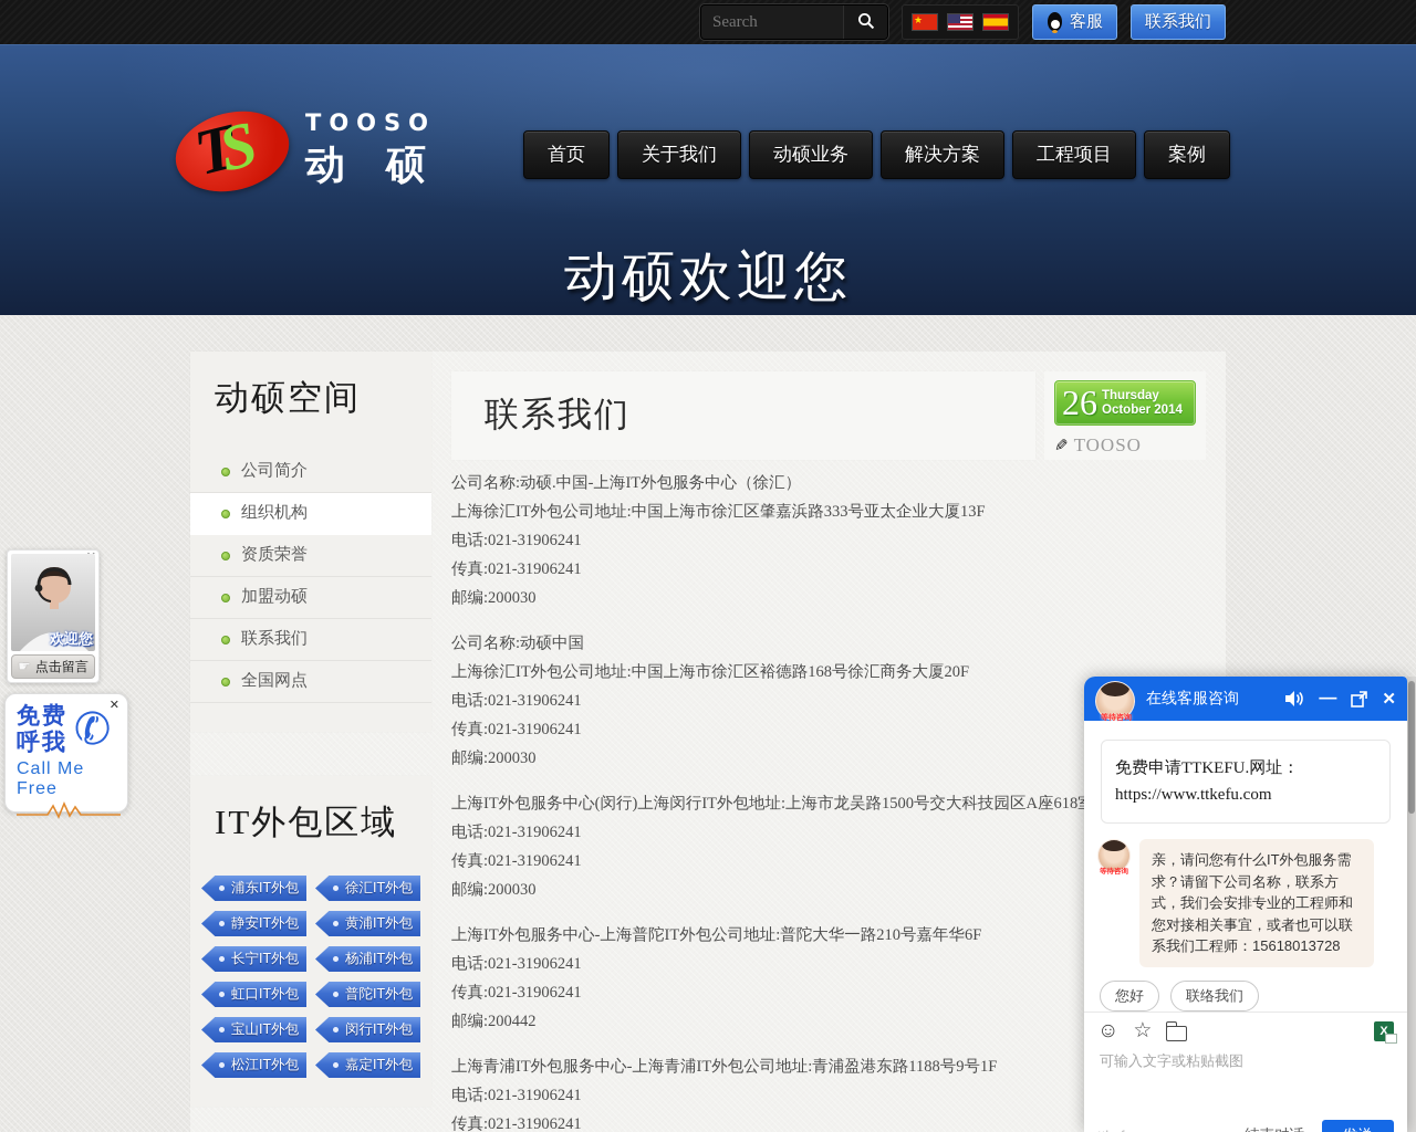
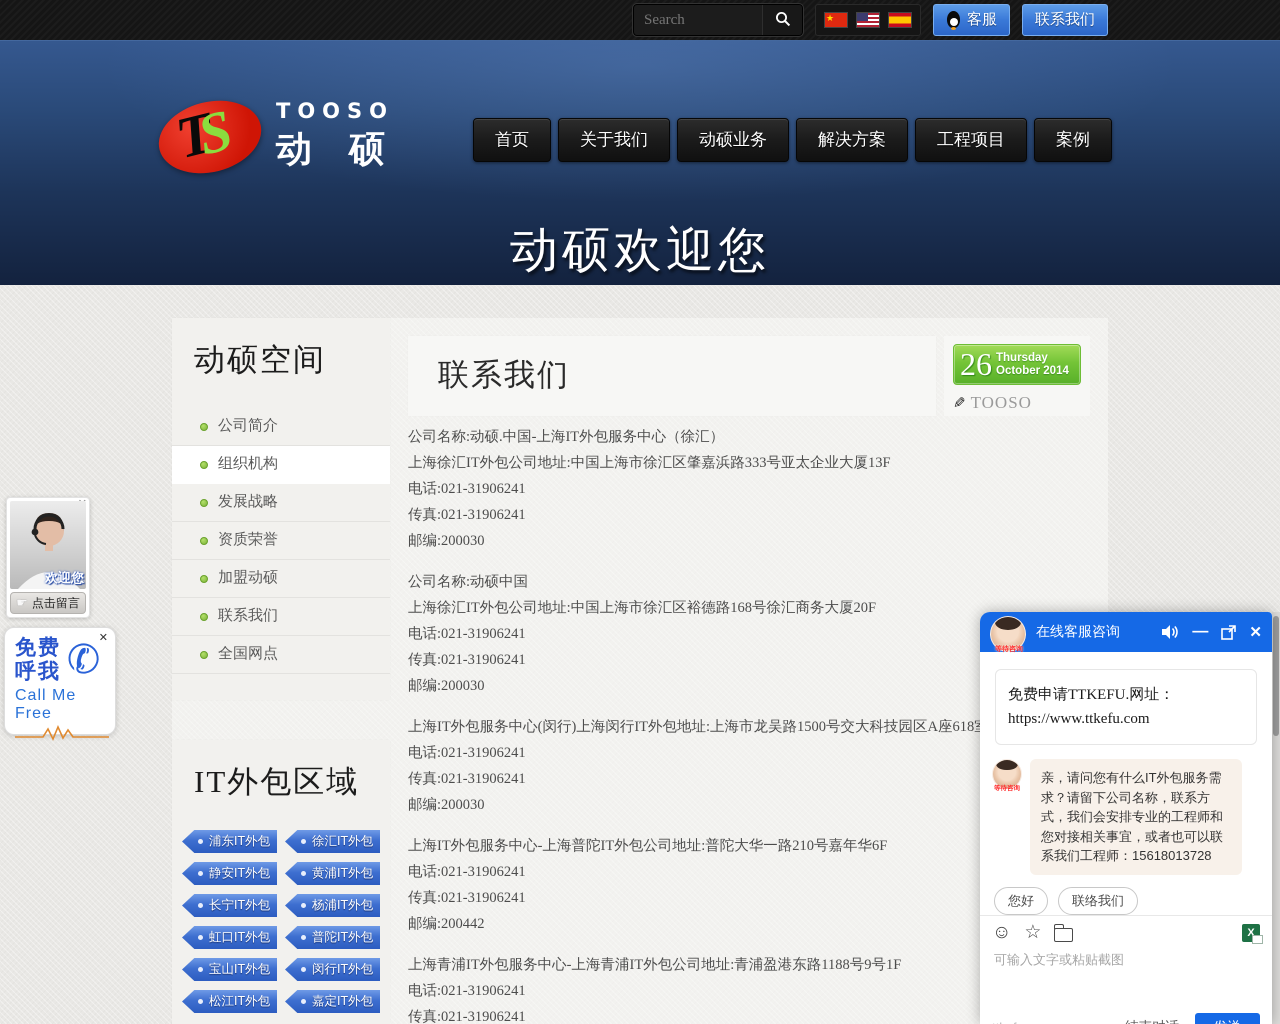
  Search
  ★
  客服
  联系我们
  TOOSO
  动 硕
  首页
  关于我们
  动硕业务
  解决方案
  工程项目
  案例
  动硕欢迎您
  动硕空间
  公司简介
  组织机构
+ 发展战略
  资质荣誉
  加盟动硕
  联系我们
  全国网点
  IT外包区域
  浦东IT外包
  徐汇IT外包
  静安IT外包
  黄浦IT外包
  长宁IT外包
  杨浦IT外包
  虹口IT外包
  普陀IT外包
  宝山IT外包
  闵行IT外包
  松江IT外包
  嘉定IT外包
  联系我们
  26
  Thursday
  October 2014
  TOOSO
  公司名称:动硕.中国-上海IT外包服务中心（徐汇）
  上海徐汇IT外包公司地址:中国上海市徐汇区肇嘉浜路333号亚太企业大厦13F
  电话:021-31906241
  传真:021-31906241
  邮编:200030
  公司名称:动硕中国
  上海徐汇IT外包公司地址:中国上海市徐汇区裕德路168号徐汇商务大厦20F
  电话:021-31906241
  传真:021-31906241
  邮编:200030
  上海IT外包服务中心(闵行)上海闵行IT外包地址:上海市龙吴路1500号交大科技园区A座618
  电话:021-31906241
  传真:021-31906241
  邮编:200030
  上海IT外包服务中心-上海普陀IT外包公司地址:普陀大华一路210号嘉年华6F
  电话:021-31906241
  传真:021-31906241
  邮编:200442
  上海青浦IT外包服务中心-上海青浦IT外包公司地址:青浦盈港东路1188号9号1F
  电话:021-31906241
  传真:021-31906241
  欢迎您
  ☛
  点击留言
  ✕
  免费
  呼我
  Call Me Free
  在线客服咨询
  —
  ✕
  免费申请TTKEFU.网址：
  https://www.ttkefu.com
  亲，请问您有什么IT外包服务需求？请留下公司名称，联系方式，我们会安排专业的工程师和您对接相关事宜，或者也可以联系我们工程师：15618013728
  您好
  联络我们
  ☺
  ☆
  X
  可输入文字或粘贴截图
